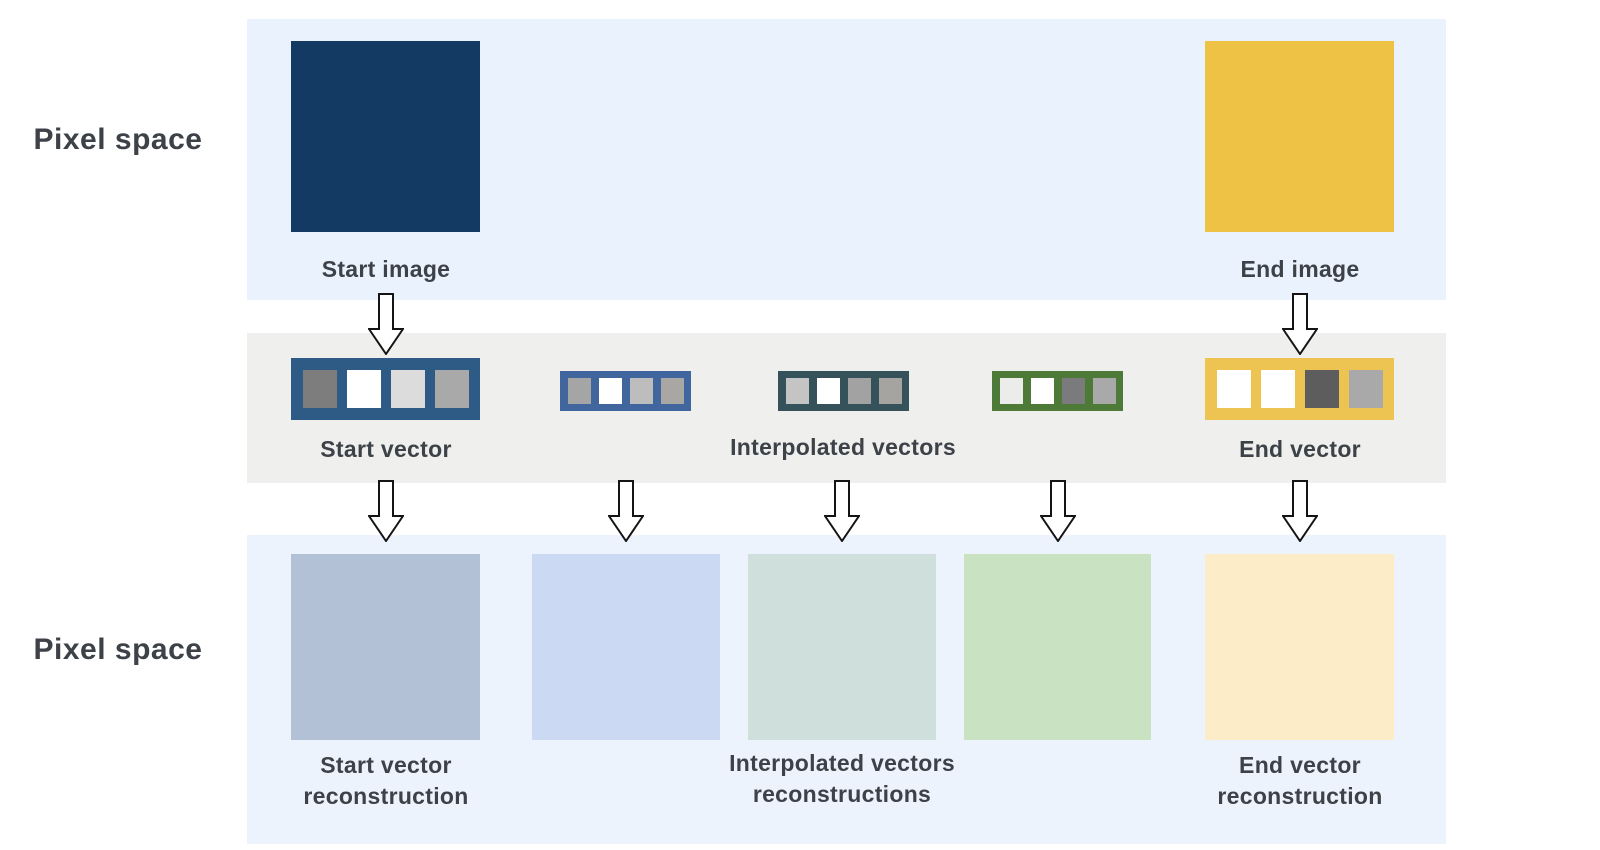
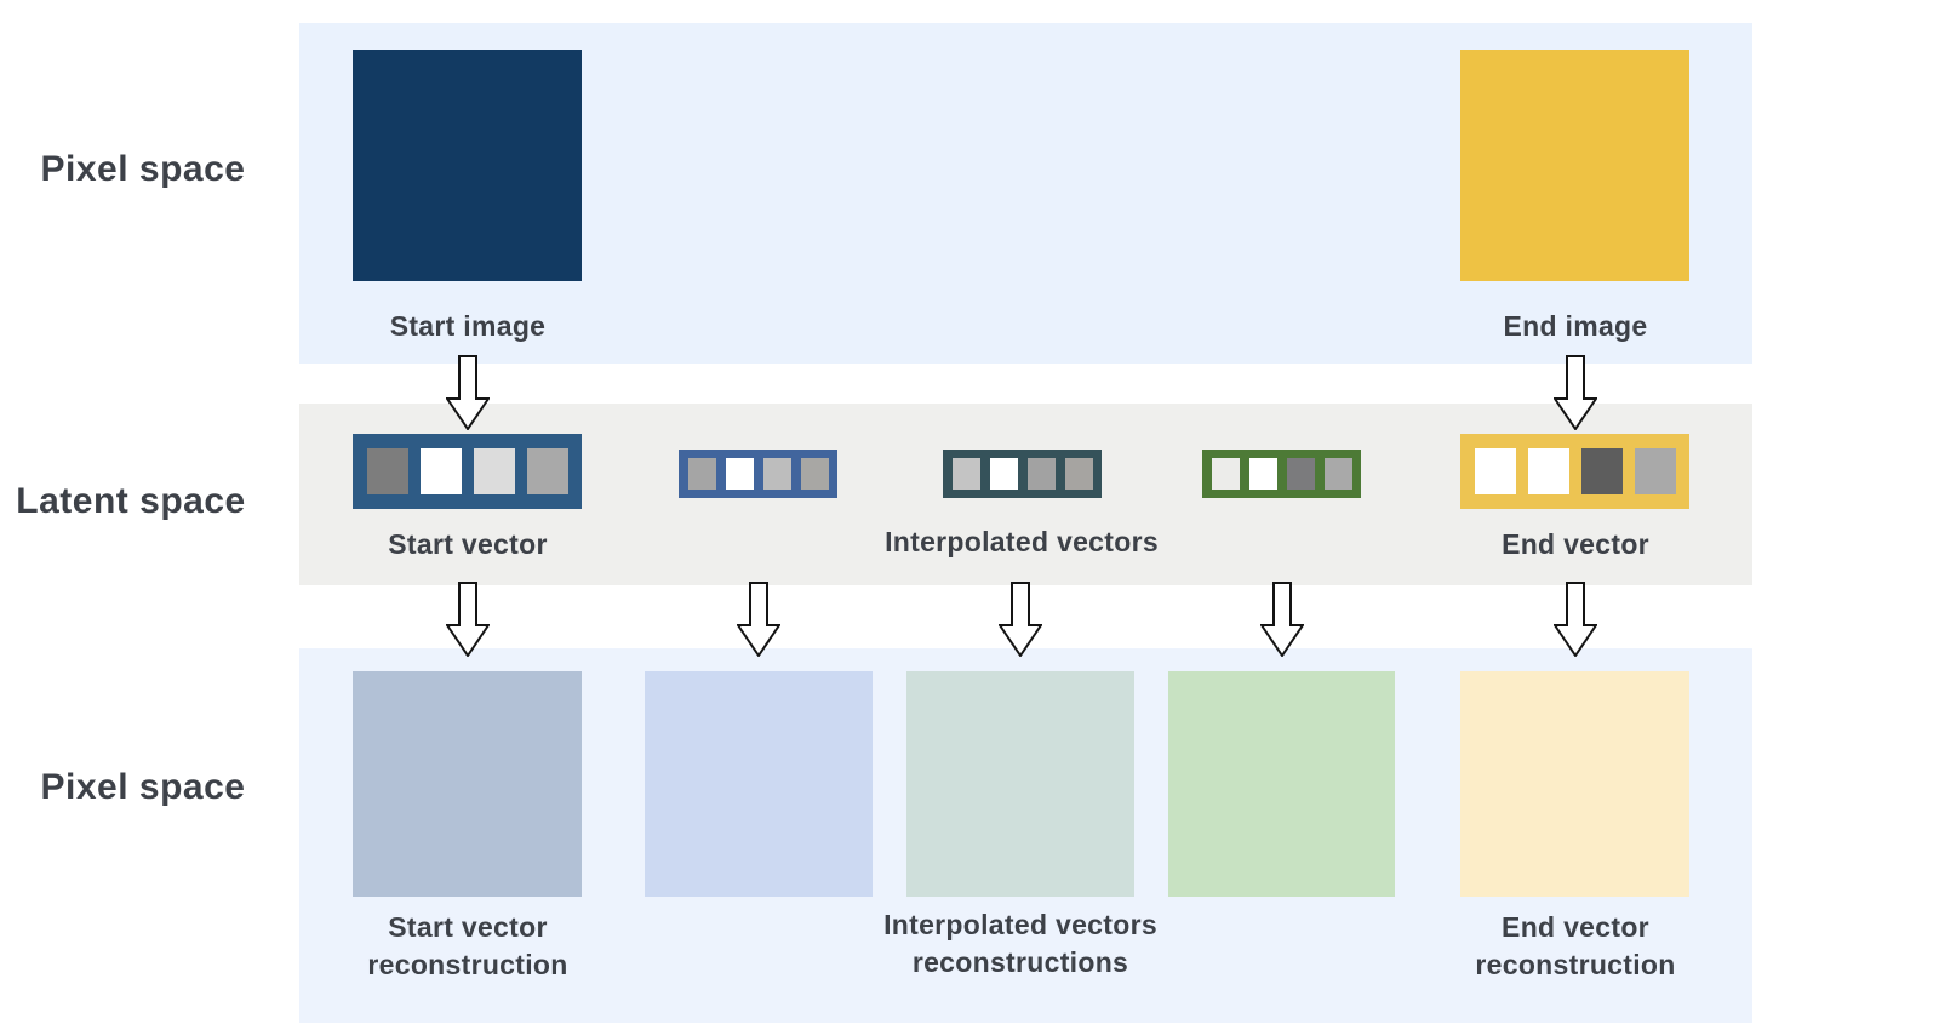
  Pixel space
+ Latent space
  Pixel space
  Start image
  End image
  Start vector
  Interpolated vectors
  End vector
  Start vector
  reconstruction
  Interpolated vectors
  reconstructions
  End vector
  reconstruction
